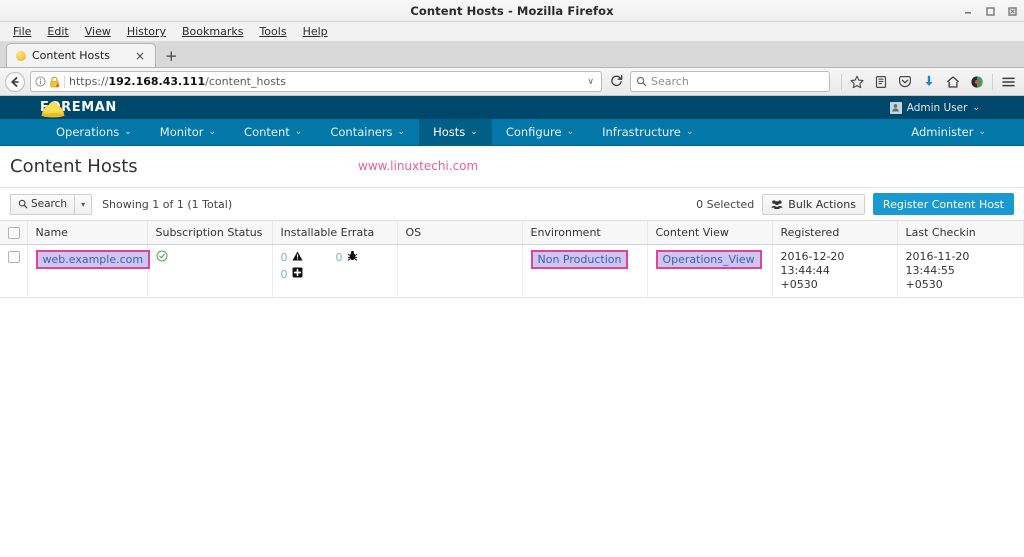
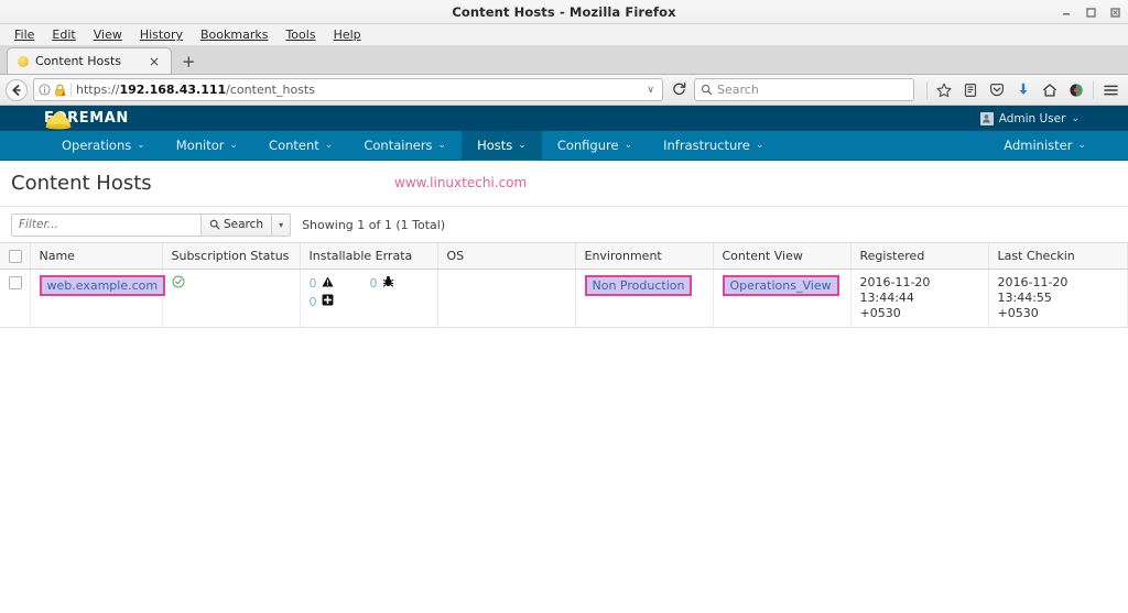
  Content Hosts - Mozilla Firefox
  File
  Edit
  View
  History
  Bookmarks
  Tools
  Help
  Content Hosts
  ×
  +
  https://192.168.43.111/content_hosts
  ∨
  Search
  FREMAN
  Admin User
  ⌄
  Operations
  ⌄
  Monitor
  ⌄
  Content
  ⌄
  Containers
  ⌄
  Hosts
  ⌄
  Configure
  ⌄
  Infrastructure
  ⌄
  Administer
  ⌄
  Content Hosts
  www.linuxtechi.com
+ Filter...
  Search
  ▾
  Showing 1 of 1 (1 Total)
- 0 Selected
- Bulk Actions
- Register Content Host
  	Name	Subscription Status	Installable Errata	OS	Environment	Content View	Registered	Last Checkin
- 	web.example.com		0 0 0		Non Production	Operations_View	2016-12-20 13:44:44 +0530	2016-11-20 13:44:55 +0530
+ 	web.example.com		0 0 0		Non Production	Operations_View	2016-11-20 13:44:44 +0530	2016-11-20 13:44:55 +0530
